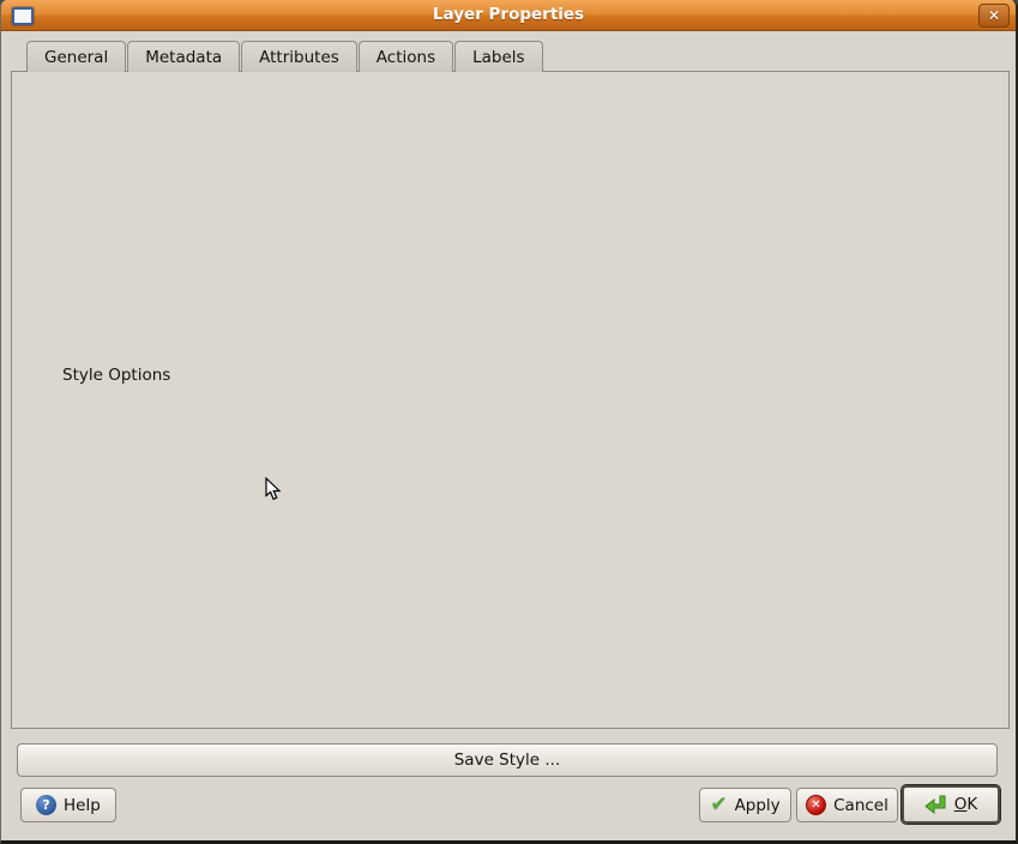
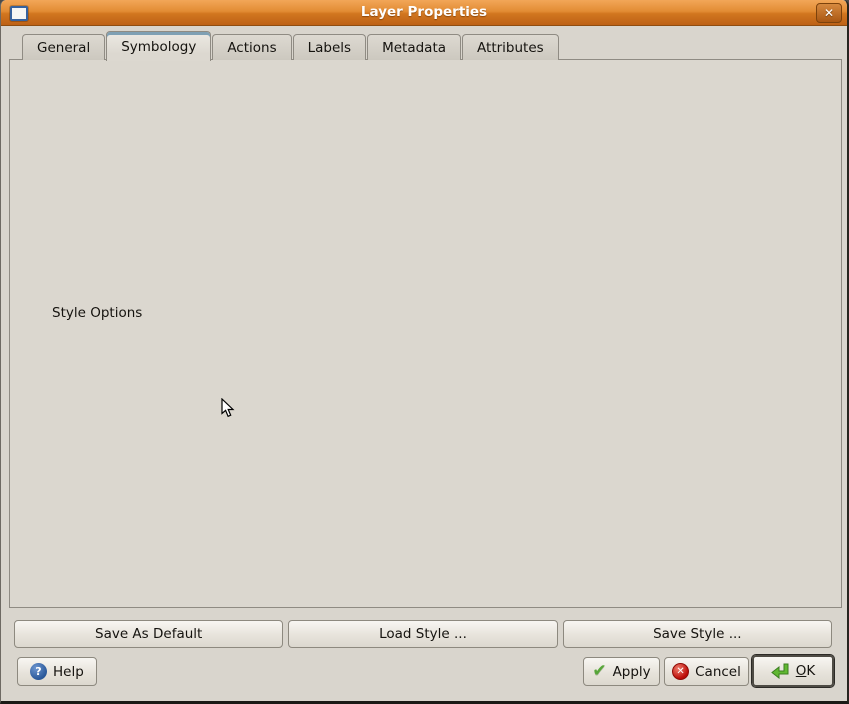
  Layer Properties
  ✕
  General
+ Symbology
- Metadata
+ Actions
- Attributes
+ Labels
- Actions
+ Metadata
- Labels
+ Attributes
  Style Options
+ Save As Default
+ Load Style ...
  Save Style ...
  ?
  Help
  ✔
  Apply
  ✕
  Cancel
  OK
